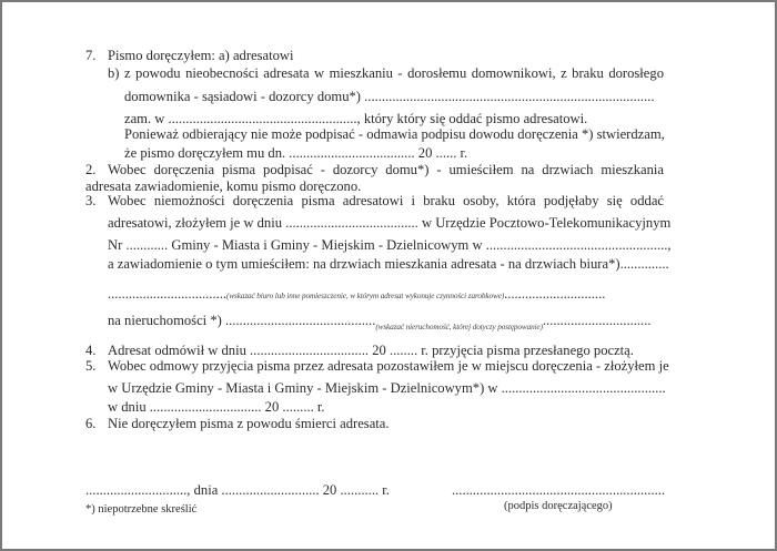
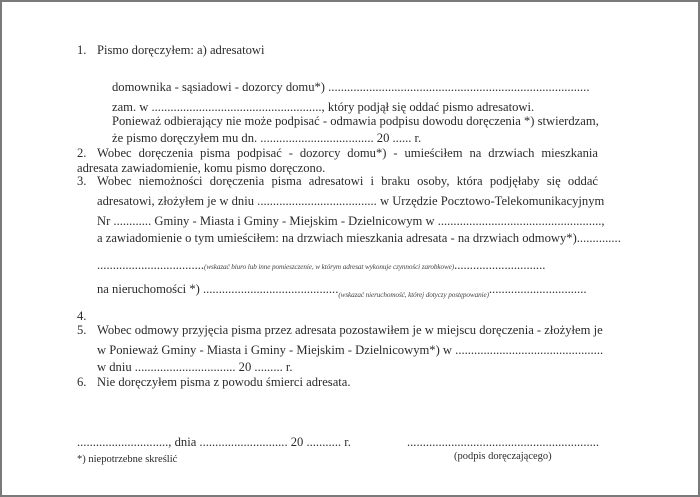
- 7.
+ 1.
  Pismo doręczyłem: a) adresatowi
- b) z powodu nieobecności adresata w mieszkaniu - dorosłemu domownikowi, z braku dorosłego
  domownika - sąsiadowi - dozorcy domu*) ...................................................................................
- zam. w ......................................................, który który się oddać pismo adresatowi.
+ zam. w ......................................................, który podjął się oddać pismo adresatowi.
  Ponieważ odbierający nie może podpisać - odmawia podpisu dowodu doręczenia *) stwierdzam,
  że pismo doręczyłem mu dn. .................................... 20 ...... r.
  2.
  Wobec doręczenia pisma podpisać - dozorcy domu*) - umieściłem na drzwiach mieszkania
  adresata zawiadomienie, komu pismo doręczono.
  3.
  Wobec niemożności doręczenia pisma adresatowi i braku osoby, która podjęłaby się oddać
  adresatowi, złożyłem je w dniu ...................................... w Urzędzie Pocztowo-Telekomunikacyjnym
  Nr ............ Gminy - Miasta i Gminy - Miejskim - Dzielnicowym w ....................................................,
- a zawiadomienie o tym umieściłem: na drzwiach mieszkania adresata - na drzwiach biura*)..............
+ a zawiadomienie o tym umieściłem: na drzwiach mieszkania adresata - na drzwiach odmowy*)..............
  ..................................(wskazać biuro lub inne pomieszczenie, w którym adresat wykonuje czynności zarobkowe).............................
  na nieruchomości *) ...........................................(wskazać nieruchomość, której dotyczy postępowanie)...............................
  4.
- Adresat odmówił w dniu .................................. 20 ........ r. przyjęcia pisma przesłanego pocztą.
  5.
  Wobec odmowy przyjęcia pisma przez adresata pozostawiłem je w miejscu doręczenia - złożyłem je
- w Urzędzie Gminy - Miasta i Gminy - Miejskim - Dzielnicowym*) w ...............................................
+ w Ponieważ Gminy - Miasta i Gminy - Miejskim - Dzielnicowym*) w ...............................................
  w dniu ................................ 20 ......... r.
  6.
  Nie doręczyłem pisma z powodu śmierci adresata.
  ............................., dnia ............................ 20 ........... r.
  .............................................................
  (podpis doręczającego)
  *) niepotrzebne skreślić
